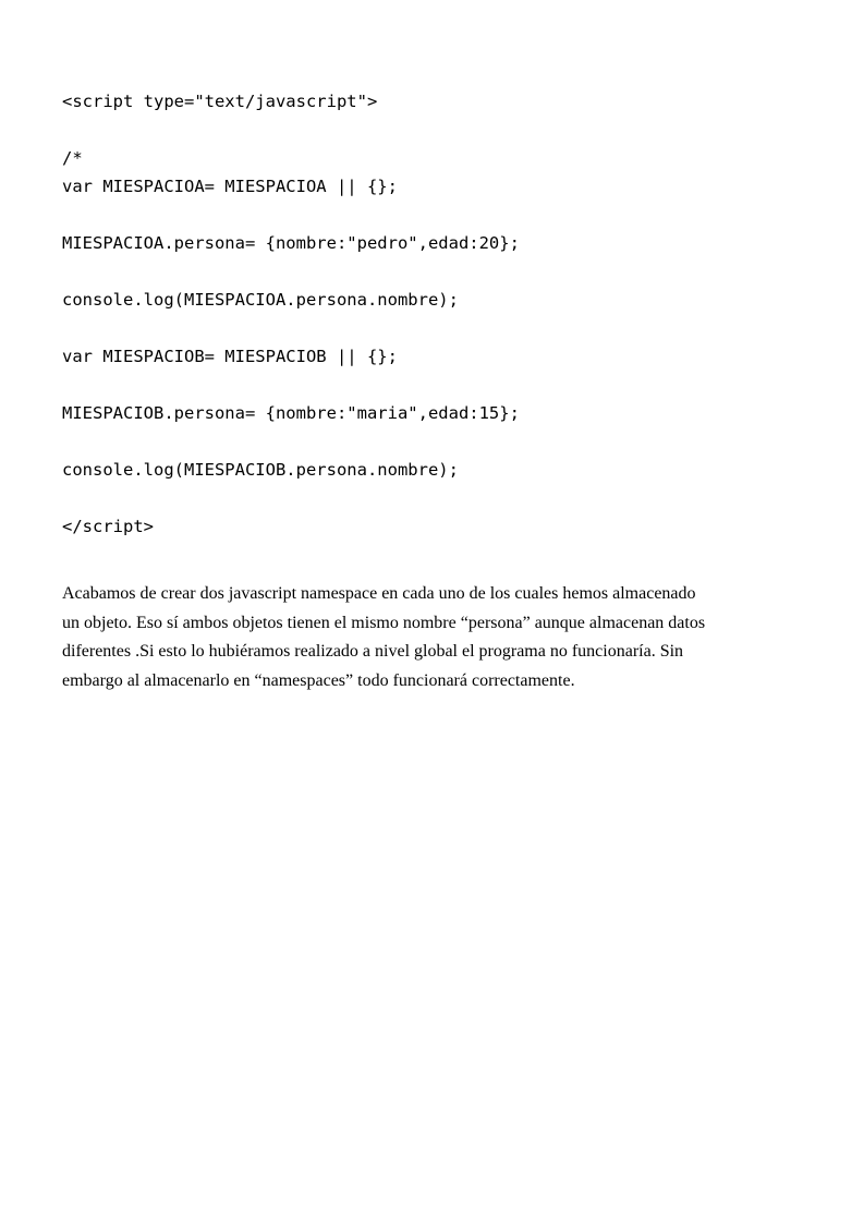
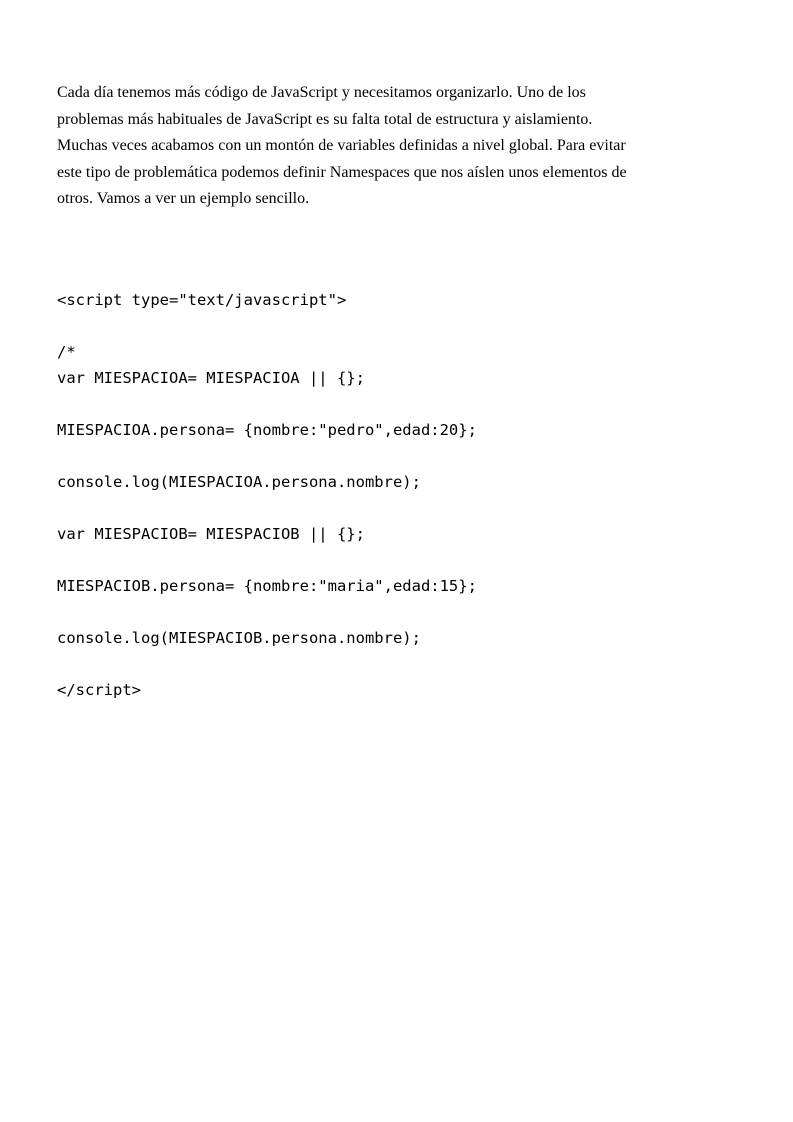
+ Cada día tenemos más código de JavaScript y necesitamos organizarlo. Uno de los
+ problemas más habituales de JavaScript es su falta total de estructura y aislamiento.
+ Muchas veces acabamos con un montón de variables definidas a nivel global. Para evitar
+ este tipo de problemática podemos definir Namespaces que nos aíslen unos elementos de
+ otros. Vamos a ver un ejemplo sencillo.
  <script type="text/javascript">
  /*
  var MIESPACIOA= MIESPACIOA || {};
  MIESPACIOA.persona= {nombre:"pedro",edad:20};
  console.log(MIESPACIOA.persona.nombre);
  var MIESPACIOB= MIESPACIOB || {};
  MIESPACIOB.persona= {nombre:"maria",edad:15};
  console.log(MIESPACIOB.persona.nombre);
  </script>
- Acabamos de crear dos javascript namespace en cada uno de los cuales hemos almacenado
- un objeto. Eso sí ambos objetos tienen el mismo nombre “persona” aunque almacenan datos
- diferentes .Si esto lo hubiéramos realizado a nivel global el programa no funcionaría. Sin
- embargo al almacenarlo en “namespaces” todo funcionará correctamente.
